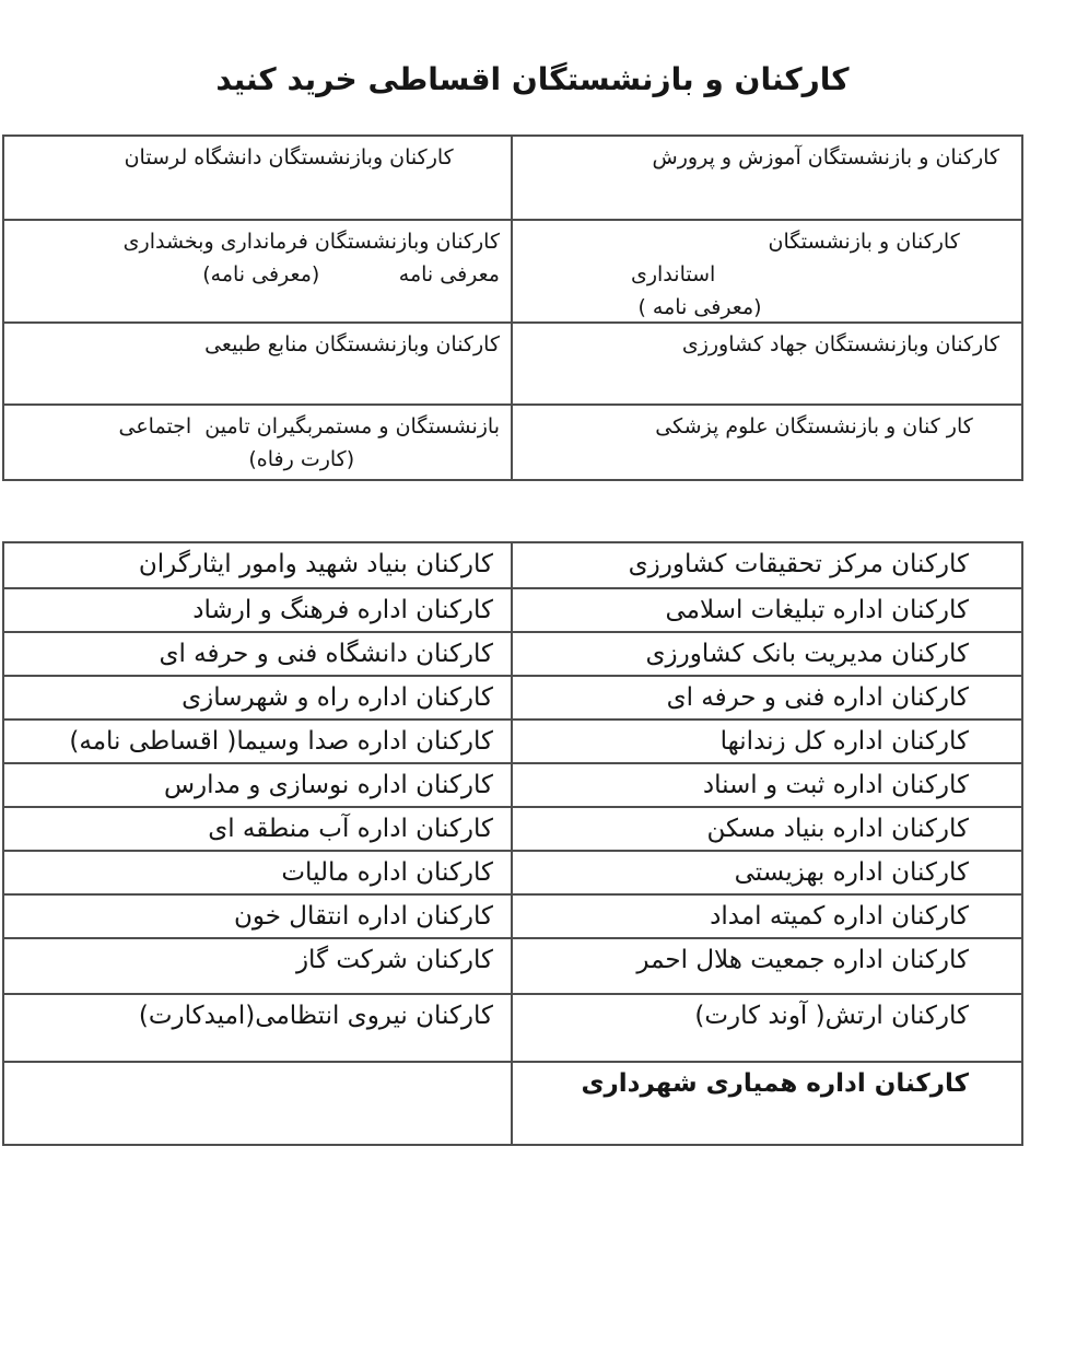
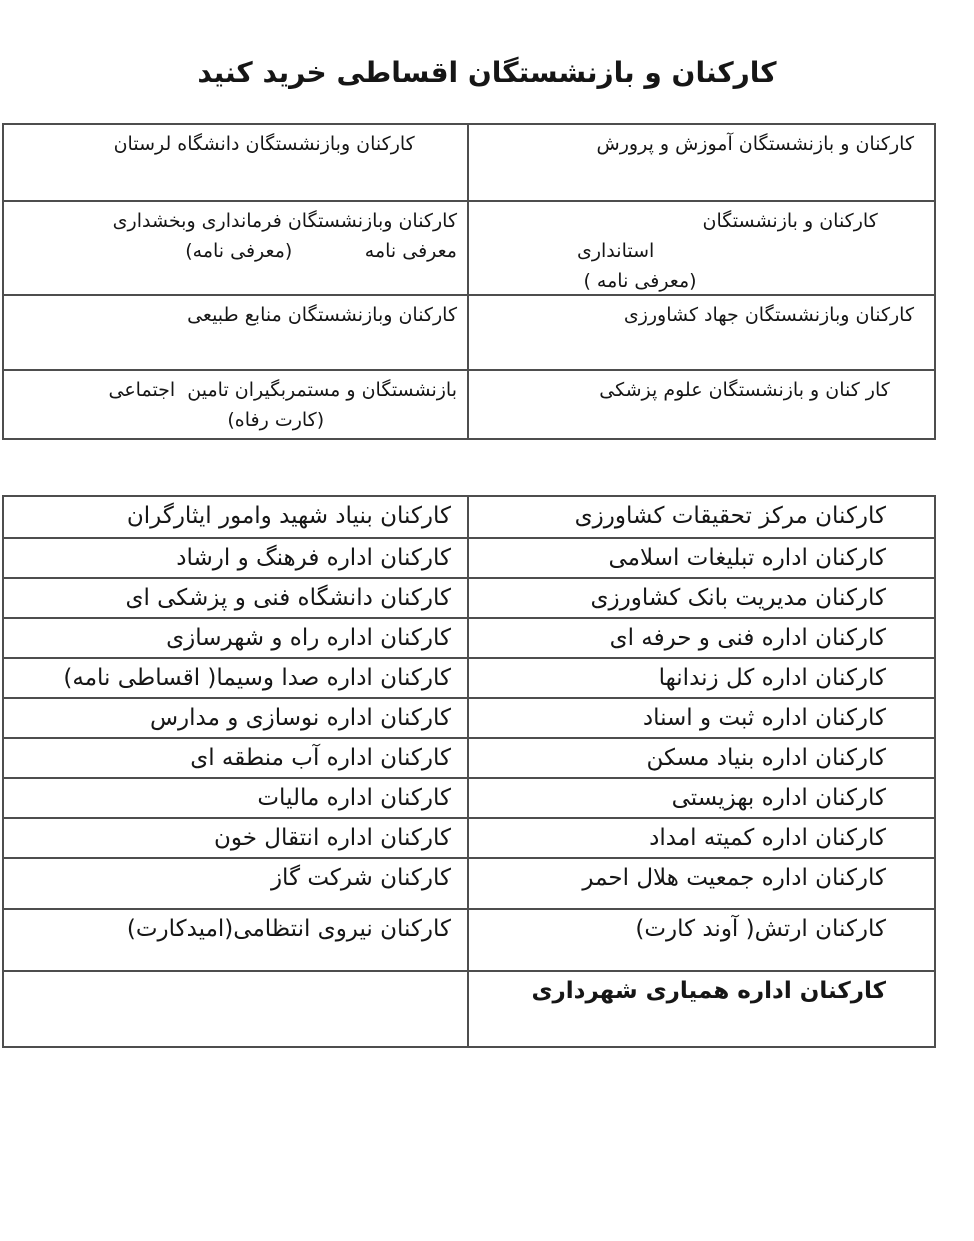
  کارکنان و بازنشستگان اقساطی خرید کنید
  کارکنان و بازنشستگان آموزش و پرورش
  کارکنان وبازنشستگان دانشگاه لرستان
  کارکنان و بازنشستگان
  استانداری
  (معرفی نامه )
  کارکنان وبازنشستگان فرمانداری وبخشداری
  معرفی نامه (معرفی نامه)
  کارکنان وبازنشستگان جهاد کشاورزی
  کارکنان وبازنشستگان منابع طبیعی
  کار کنان و بازنشستگان علوم پزشکی
  بازنشستگان و مستمربگیران تامین اجتماعی
  (کارت رفاه)
  کارکنان مرکز تحقیقات کشاورزی
  کارکنان بنیاد شهید وامور ایثارگران
  کارکنان اداره تبلیغات اسلامی
  کارکنان اداره فرهنگ و ارشاد
  کارکنان مدیریت بانک کشاورزی
- کارکنان دانشگاه فنی و حرفه ای
+ کارکنان دانشگاه فنی و پزشکی ای
  کارکنان اداره فنی و حرفه ای
  کارکنان اداره راه و شهرسازی
  کارکنان اداره کل زندانها
  کارکنان اداره صدا وسیما( اقساطی نامه)
  کارکنان اداره ثبت و اسناد
  کارکنان اداره نوسازی و مدارس
  کارکنان اداره بنیاد مسکن
  کارکنان اداره آب منطقه ای
  کارکنان اداره بهزیستی
  کارکنان اداره مالیات
  کارکنان اداره کمیته امداد
  کارکنان اداره انتقال خون
  کارکنان اداره جمعیت هلال احمر
  کارکنان شرکت گاز
  کارکنان ارتش( آوند کارت)
  کارکنان نیروی انتظامی(امیدکارت)
  کارکنان اداره همیاری شهرداری
